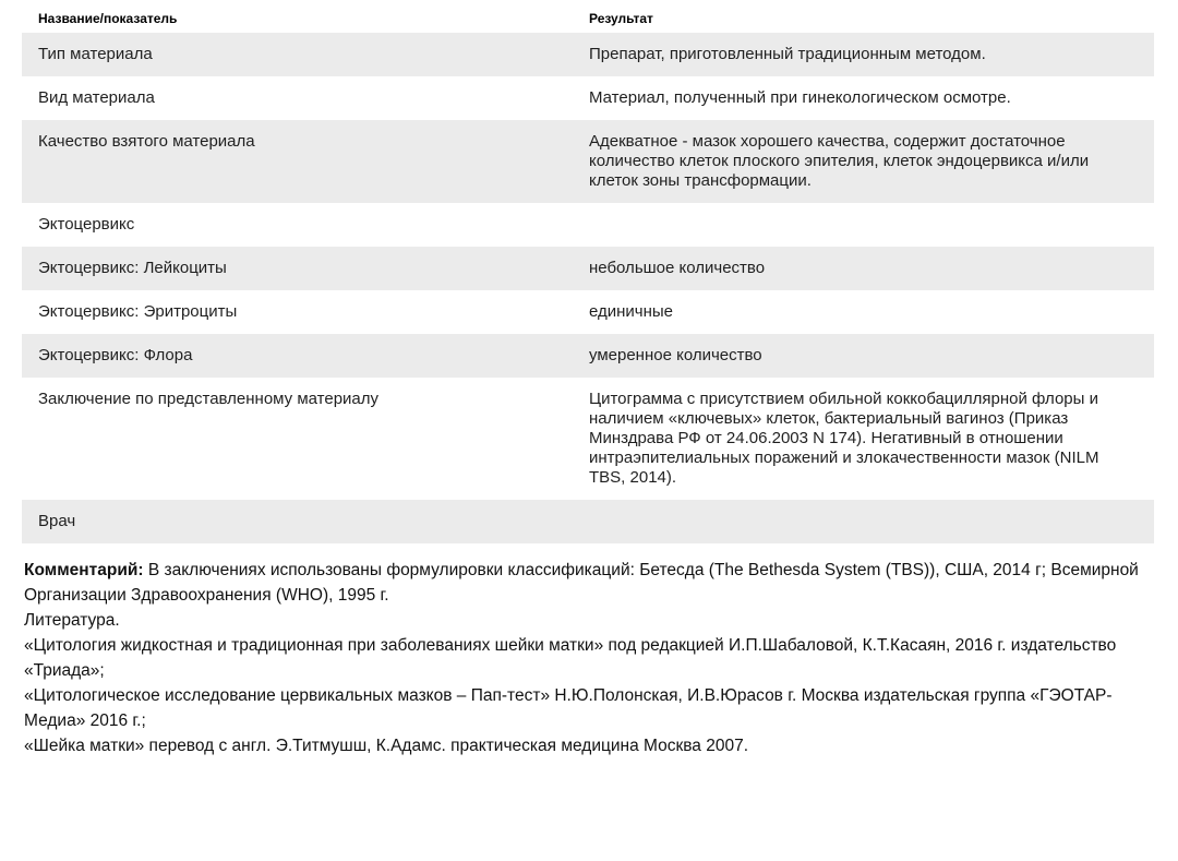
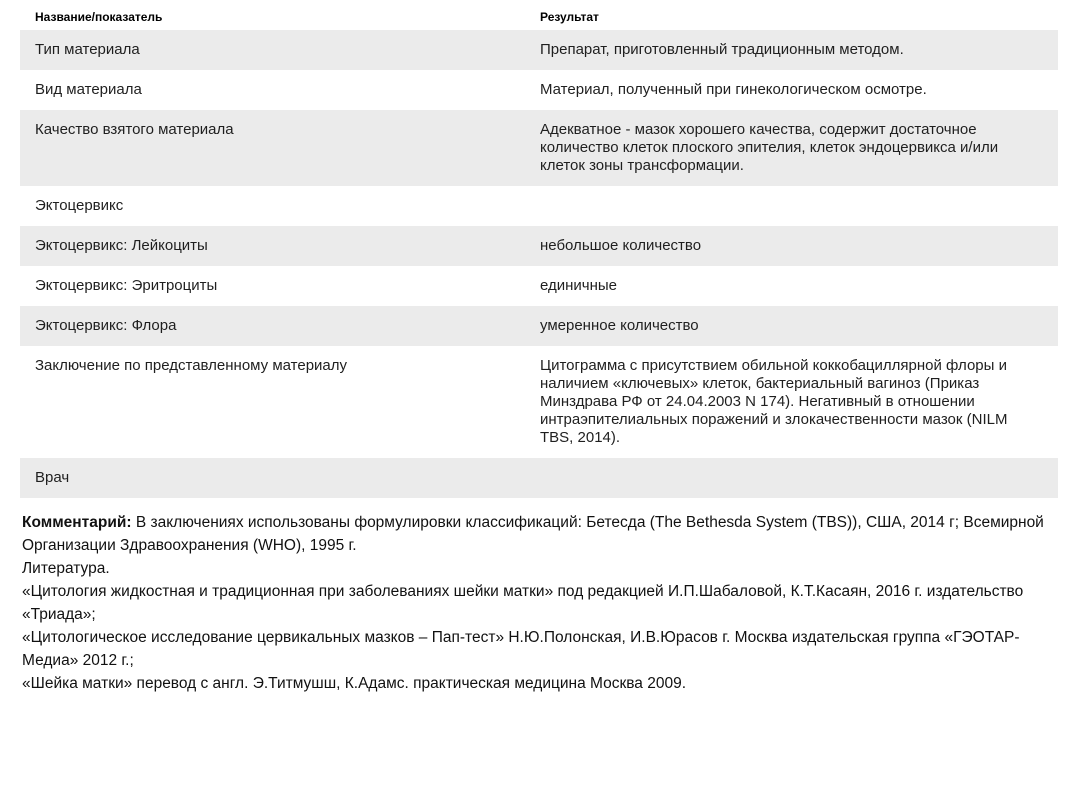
  Название/показатель
  Результат
  Тип материала
  Препарат, приготовленный традиционным методом.
  Вид материала
  Материал, полученный при гинекологическом осмотре.
  Качество взятого материала
  Адекватное - мазок хорошего качества, содержит достаточное количество клеток плоского эпителия, клеток эндоцервикса и/или клеток зоны трансформации.
  Эктоцервикс
  Эктоцервикс: Лейкоциты
  небольшое количество
  Эктоцервикс: Эритроциты
  единичные
  Эктоцервикс: Флора
  умеренное количество
  Заключение по представленному материалу
- Цитограмма с присутствием обильной коккобациллярной флоры и наличием «ключевых» клеток, бактериальный вагиноз (Приказ Минздрава РФ от 24.06.2003 N 174). Негативный в отношении интраэпителиальных поражений и злокачественности мазок (NILM TBS, 2014).
+ Цитограмма с присутствием обильной коккобациллярной флоры и наличием «ключевых» клеток, бактериальный вагиноз (Приказ Минздрава РФ от 24.04.2003 N 174). Негативный в отношении интраэпителиальных поражений и злокачественности мазок (NILM TBS, 2014).
  Врач
  Комментарий: В заключениях использованы формулировки классификаций: Бетесда (The Bethesda System (TBS)), США, 2014 г; Всемирной Организации Здравоохранения (WHO), 1995 г.
  Литература.
  «Цитология жидкостная и традиционная при заболеваниях шейки матки» под редакцией И.П.Шабаловой, К.Т.Касаян, 2016 г. издательство «Триада»;
- «Цитологическое исследование цервикальных мазков – Пап-тест» Н.Ю.Полонская, И.В.Юрасов г. Москва издательская группа «ГЭОТАР-Медиа» 2016 г.;
+ «Цитологическое исследование цервикальных мазков – Пап-тест» Н.Ю.Полонская, И.В.Юрасов г. Москва издательская группа «ГЭОТАР-Медиа» 2012 г.;
- «Шейка матки» перевод с англ. Э.Титмушш, К.Адамс. практическая медицина Москва 2007.
+ «Шейка матки» перевод с англ. Э.Титмушш, К.Адамс. практическая медицина Москва 2009.
